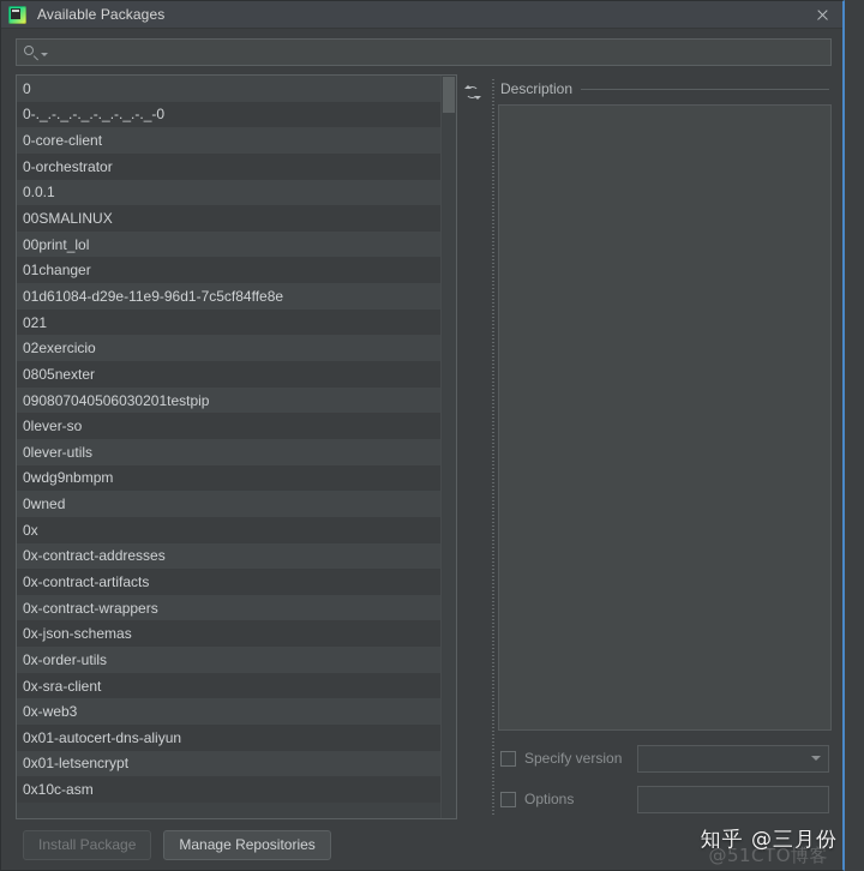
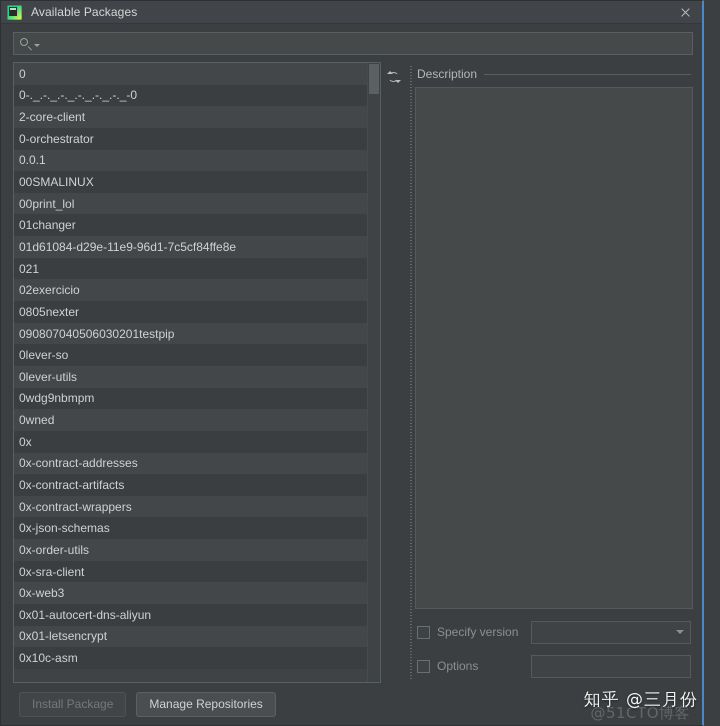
  Available Packages
  0
  0-._.-._.-._.-._.-._.-._-0
- 0-core-client
+ 2-core-client
  0-orchestrator
  0.0.1
  00SMALINUX
  00print_lol
  01changer
  01d61084-d29e-11e9-96d1-7c5cf84ffe8e
  021
  02exercicio
  0805nexter
  090807040506030201testpip
  0lever-so
  0lever-utils
  0wdg9nbmpm
  0wned
  0x
  0x-contract-addresses
  0x-contract-artifacts
  0x-contract-wrappers
  0x-json-schemas
  0x-order-utils
  0x-sra-client
  0x-web3
  0x01-autocert-dns-aliyun
  0x01-letsencrypt
  0x10c-asm
  Description
  Specify version
  Options
  Install Package
  Manage Repositories
  @51CTO博客
  知乎 @三月份
